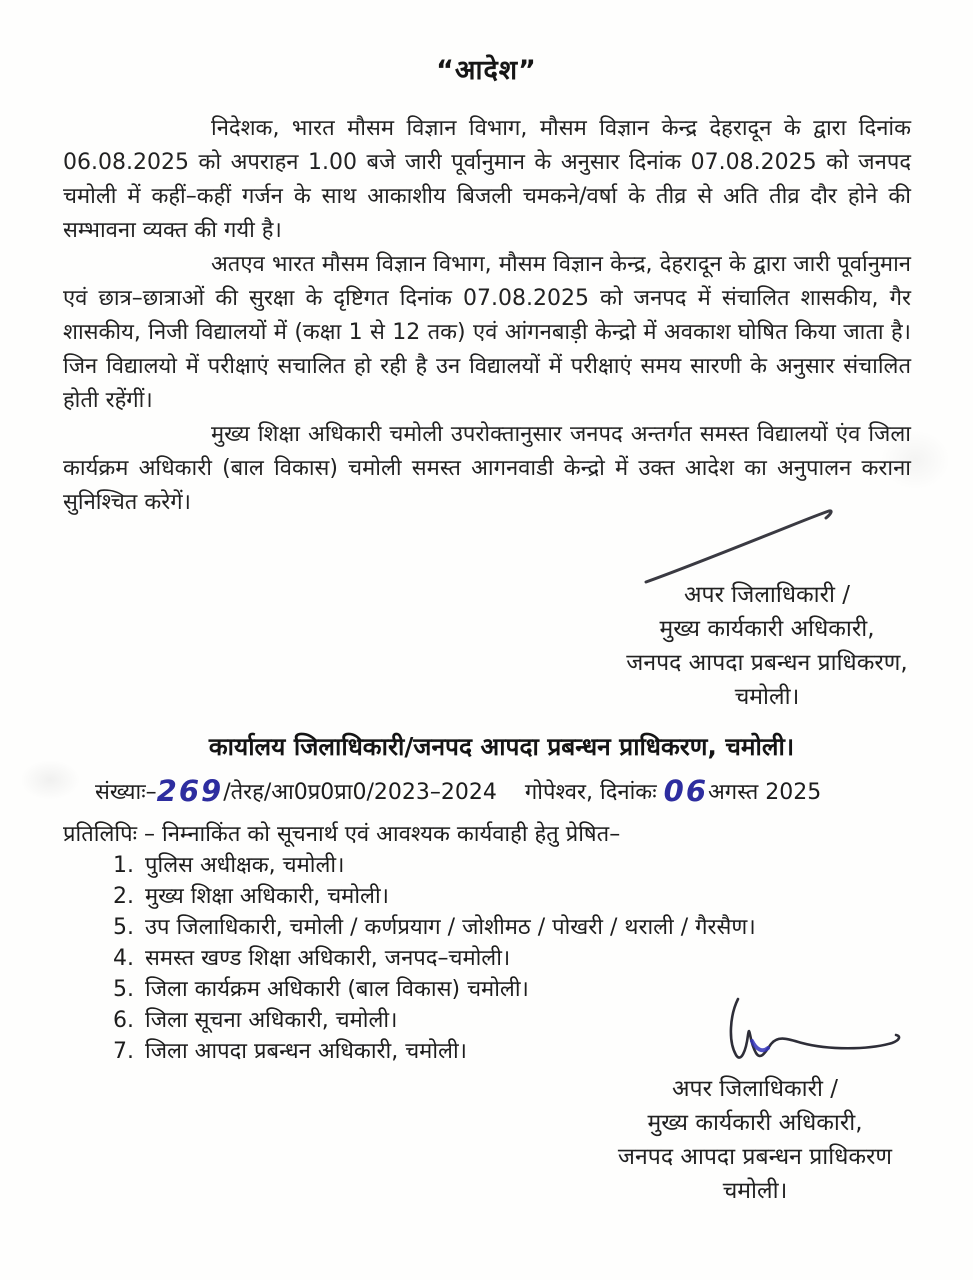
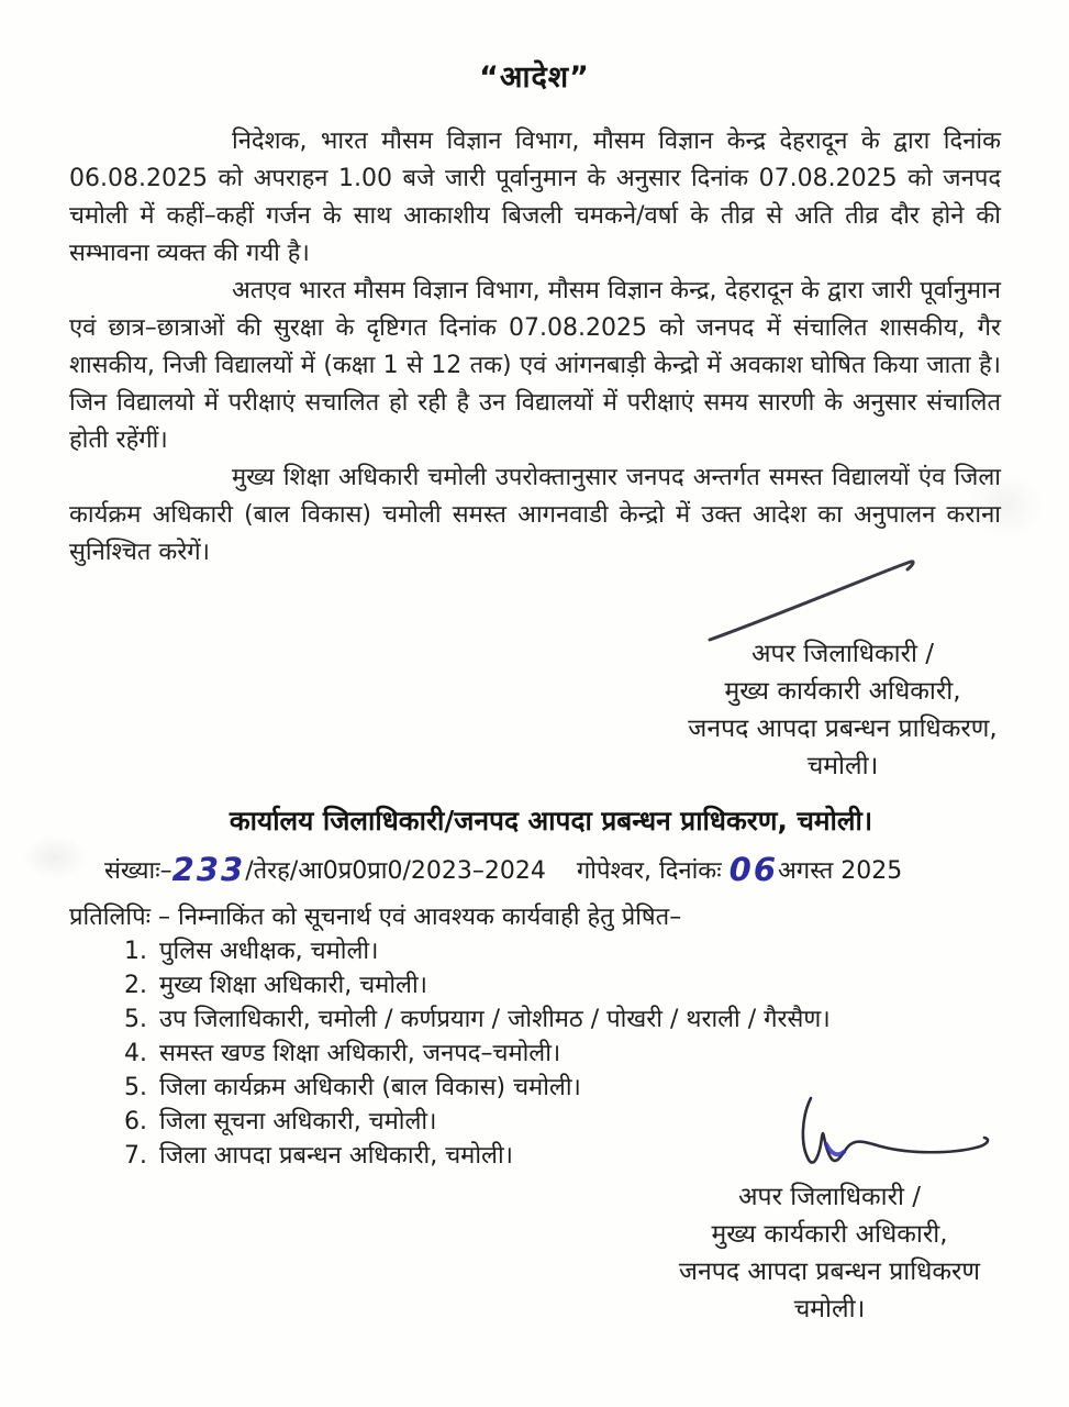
  “आदेश”
  निदेशक, भारत मौसम विज्ञान विभाग, मौसम विज्ञान केन्द्र देहरादून के द्वारा दिनांक 06.08.2025 को अपराहन 1.00 बजे जारी पूर्वानुमान के अनुसार दिनांक 07.08.2025 को जनपद चमोली में कहीं–कहीं गर्जन के साथ आकाशीय बिजली चमकने/वर्षा के तीव्र से अति तीव्र दौर होने की सम्भावना व्यक्त की गयी है।
  अतएव भारत मौसम विज्ञान विभाग, मौसम विज्ञान केन्द्र, देहरादून के द्वारा जारी पूर्वानुमान एवं छात्र–छात्राओं की सुरक्षा के दृष्टिगत दिनांक 07.08.2025 को जनपद में संचालित शासकीय, गैर शासकीय, निजी विद्यालयों में (कक्षा 1 से 12 तक) एवं आंगनबाड़ी केन्द्रो में अवकाश घोषित किया जाता है। जिन विद्यालयो में परीक्षाएं सचालित हो रही है उन विद्यालयों में परीक्षाएं समय सारणी के अनुसार संचालित होती रहेंगीं।
  मुख्य शिक्षा अधिकारी चमोली उपरोक्तानुसार जनपद अन्तर्गत समस्त विद्यालयों एंव जिला कार्यक्रम अधिकारी (बाल विकास) चमोली समस्त आगनवाडी केन्द्रो में उक्त आदेश का अनुपालन कराना सुनिश्चित करेगें।
  अपर जिलाधिकारी /
  मुख्य कार्यकारी अधिकारी,
  जनपद आपदा प्रबन्धन प्राधिकरण,
  चमोली।
  कार्यालय जिलाधिकारी/जनपद आपदा प्रबन्धन प्राधिकरण, चमोली।
- संख्याः–269/तेरह/आ0प्र0प्रा0/2023–2024 गोपेश्वर, दिनांकः 06अगस्त 2025
+ संख्याः–233/तेरह/आ0प्र0प्रा0/2023–2024 गोपेश्वर, दिनांकः 06अगस्त 2025
  प्रतिलिपिः – निम्नाकिंत को सूचनार्थ एवं आवश्यक कार्यवाही हेतु प्रेषित–
  1. पुलिस अधीक्षक, चमोली।
  2. मुख्य शिक्षा अधिकारी, चमोली।
  5. उप जिलाधिकारी, चमोली / कर्णप्रयाग / जोशीमठ / पोखरी / थराली / गैरसैण।
  4. समस्त खण्ड शिक्षा अधिकारी, जनपद–चमोली।
  5. जिला कार्यक्रम अधिकारी (बाल विकास) चमोली।
  6. जिला सूचना अधिकारी, चमोली।
  7. जिला आपदा प्रबन्धन अधिकारी, चमोली।
  अपर जिलाधिकारी /
  मुख्य कार्यकारी अधिकारी,
  जनपद आपदा प्रबन्धन प्राधिकरण
  चमोली।
